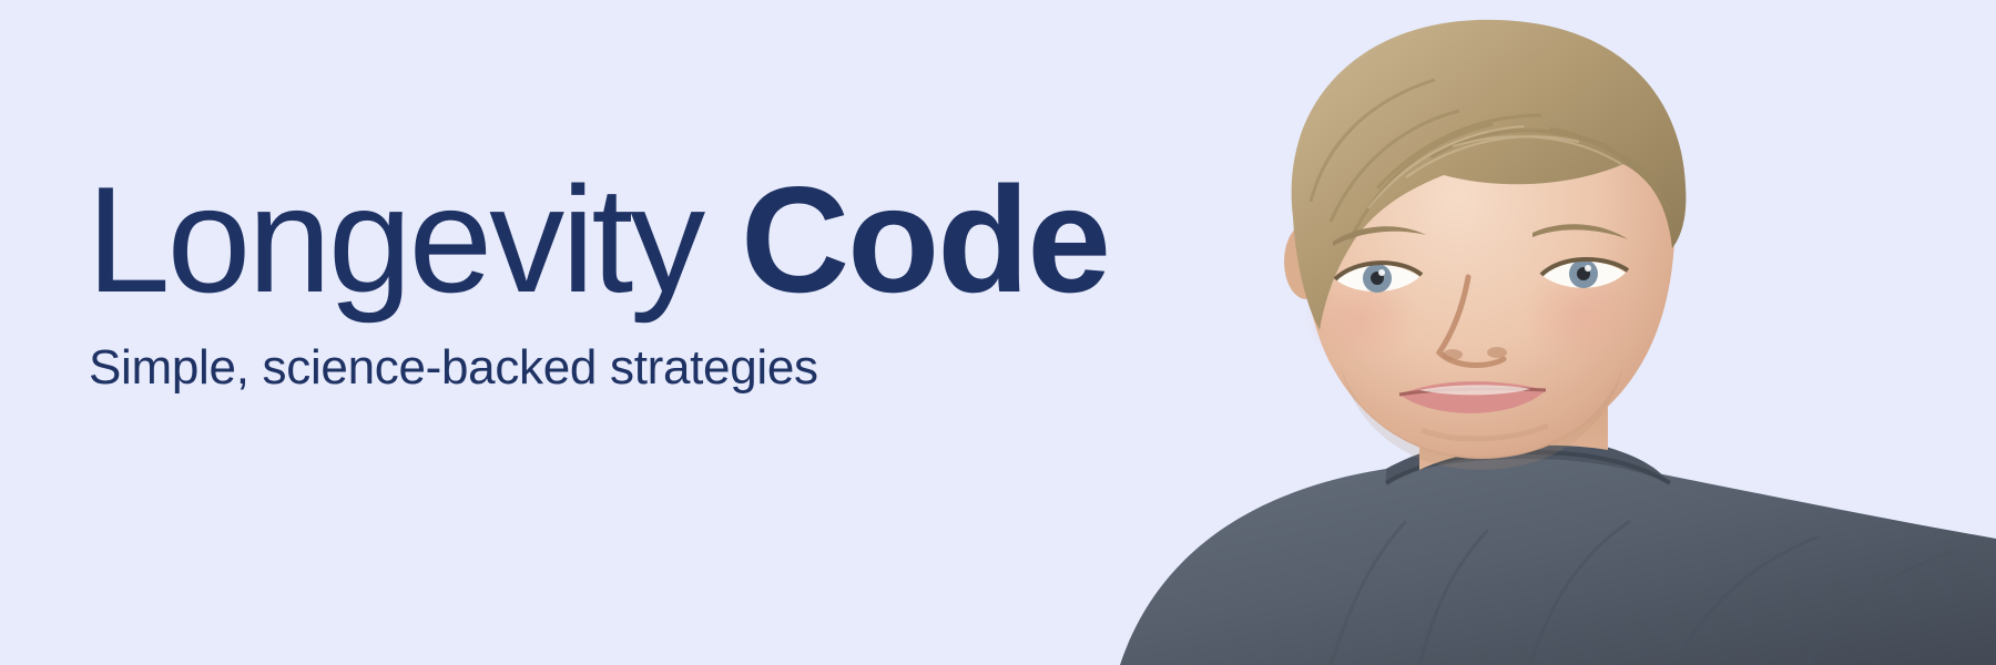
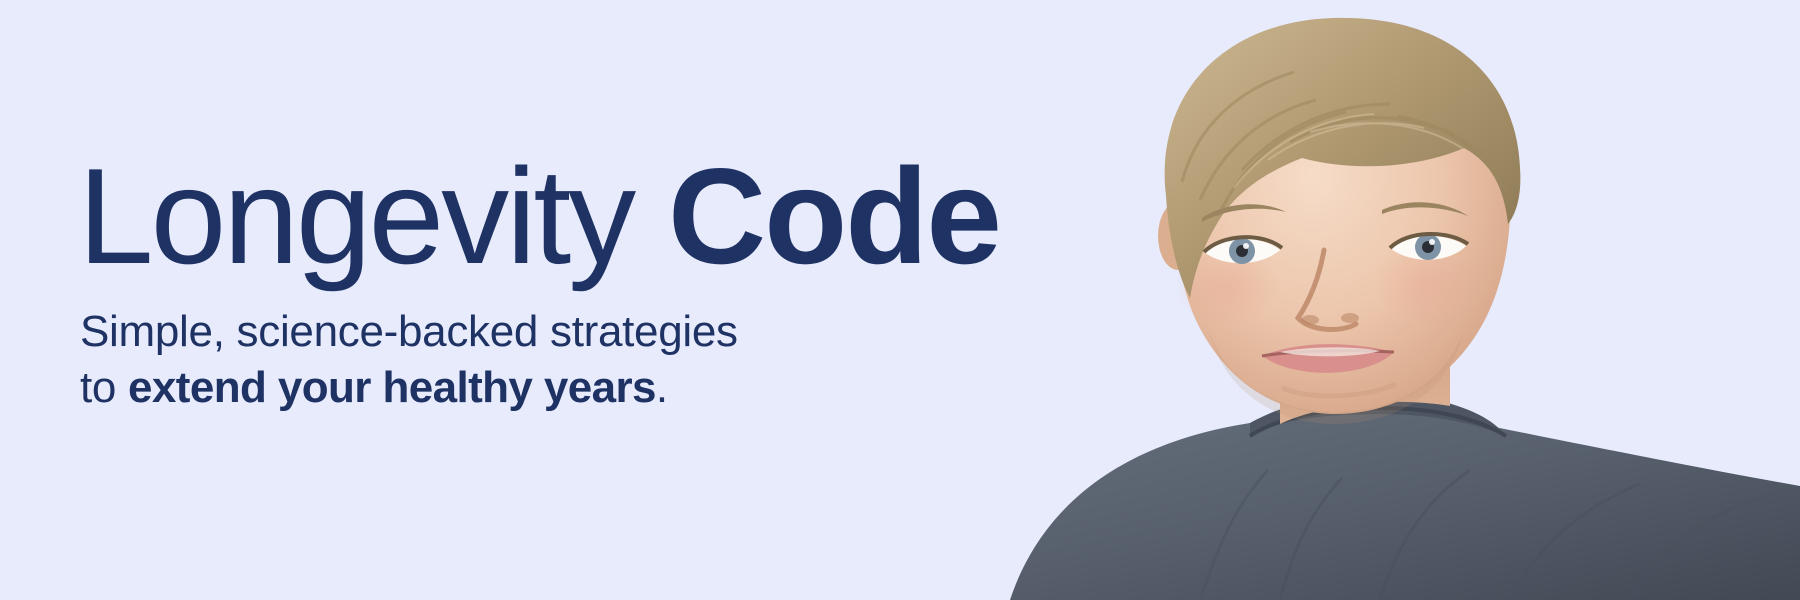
  Longevity Code
  Simple, science-backed strategies
+ to extend your healthy years.
